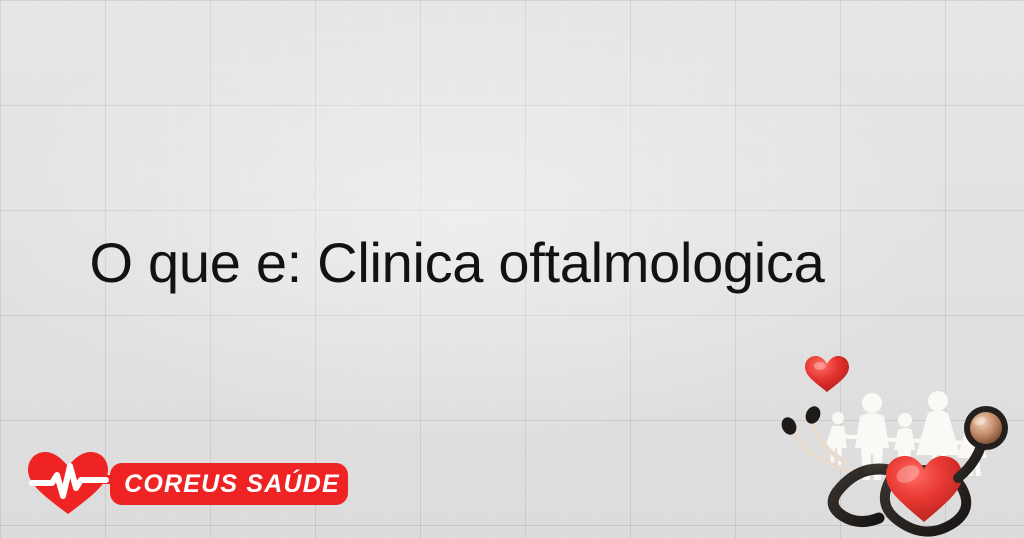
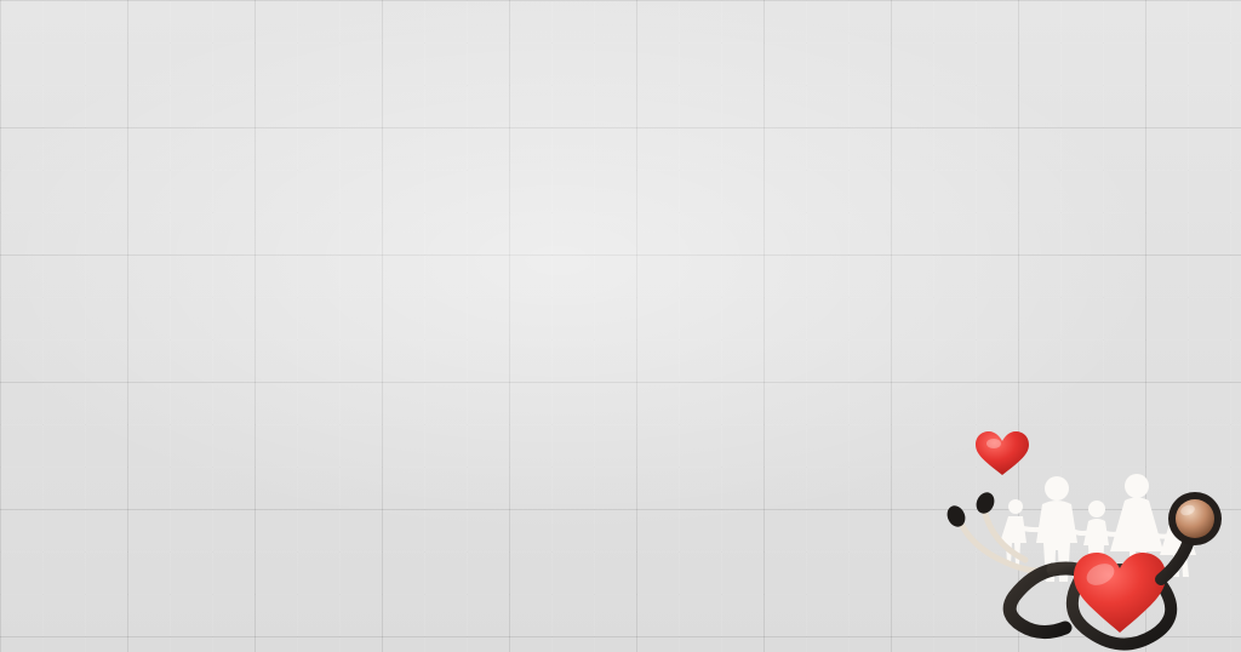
- O que e: Clinica oftalmologica
- COREUS SAÚDE
